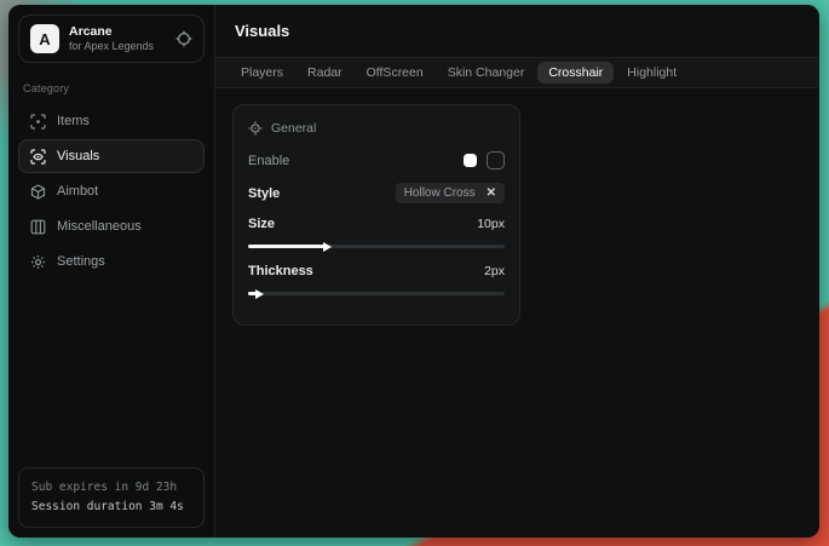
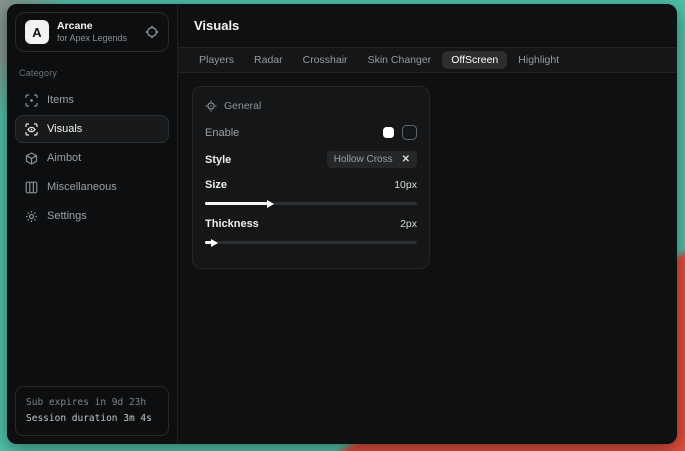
  A
  Arcane
  for Apex Legends
  Category
  Items
  Visuals
  Aimbot
  Miscellaneous
  Settings
  Sub expires in 9d 23h
  Session duration 3m 4s
  Visuals
  Players
  Radar
- OffScreen
+ Crosshair
  Skin Changer
- Crosshair
+ OffScreen
  Highlight
  General
  Enable
  Style
  Hollow Cross
  ✕
  Size
  10px
  Thickness
  2px
